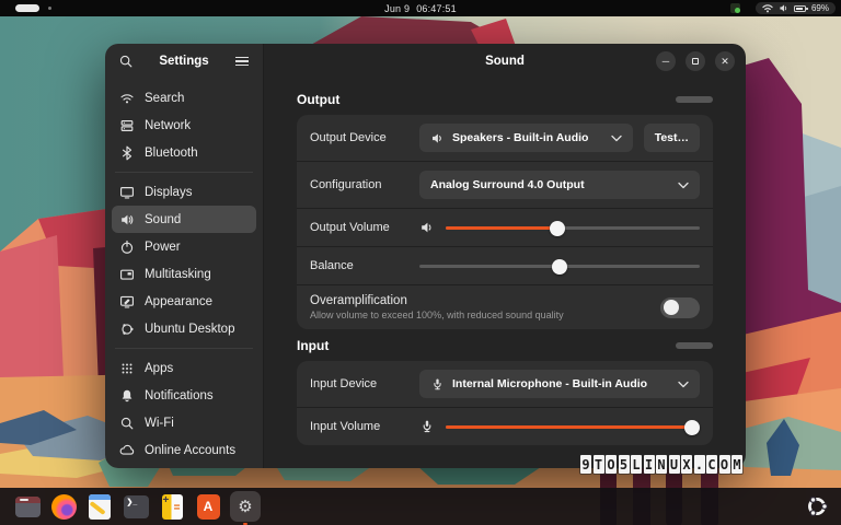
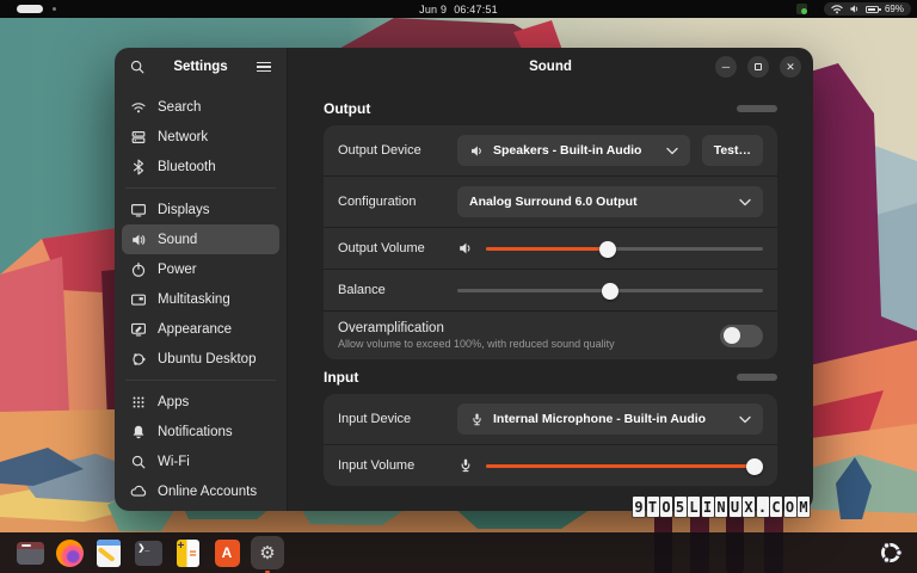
  Jun 9 06:47:51
  69%
  Settings
  Search
  Network
  Bluetooth
  Displays
  Sound
  Power
  Multitasking
  Appearance
  Ubuntu Desktop
  Apps
  Notifications
  Wi-Fi
  Online Accounts
  Sound
  ─
  ✕
  Output
  Output Device
  Speakers - Built-in Audio
  Test…
  Configuration
- Analog Surround 4.0 Output
+ Analog Surround 6.0 Output
  Output Volume
  Balance
  Overamplification
  Allow volume to exceed 100%, with reduced sound quality
  Input
  Input Device
  Internal Microphone - Built-in Audio
  Input Volume
  9
  T
  O
  5
  L
  I
  N
  U
  X
  .
  C
  O
  M
  ⚙
